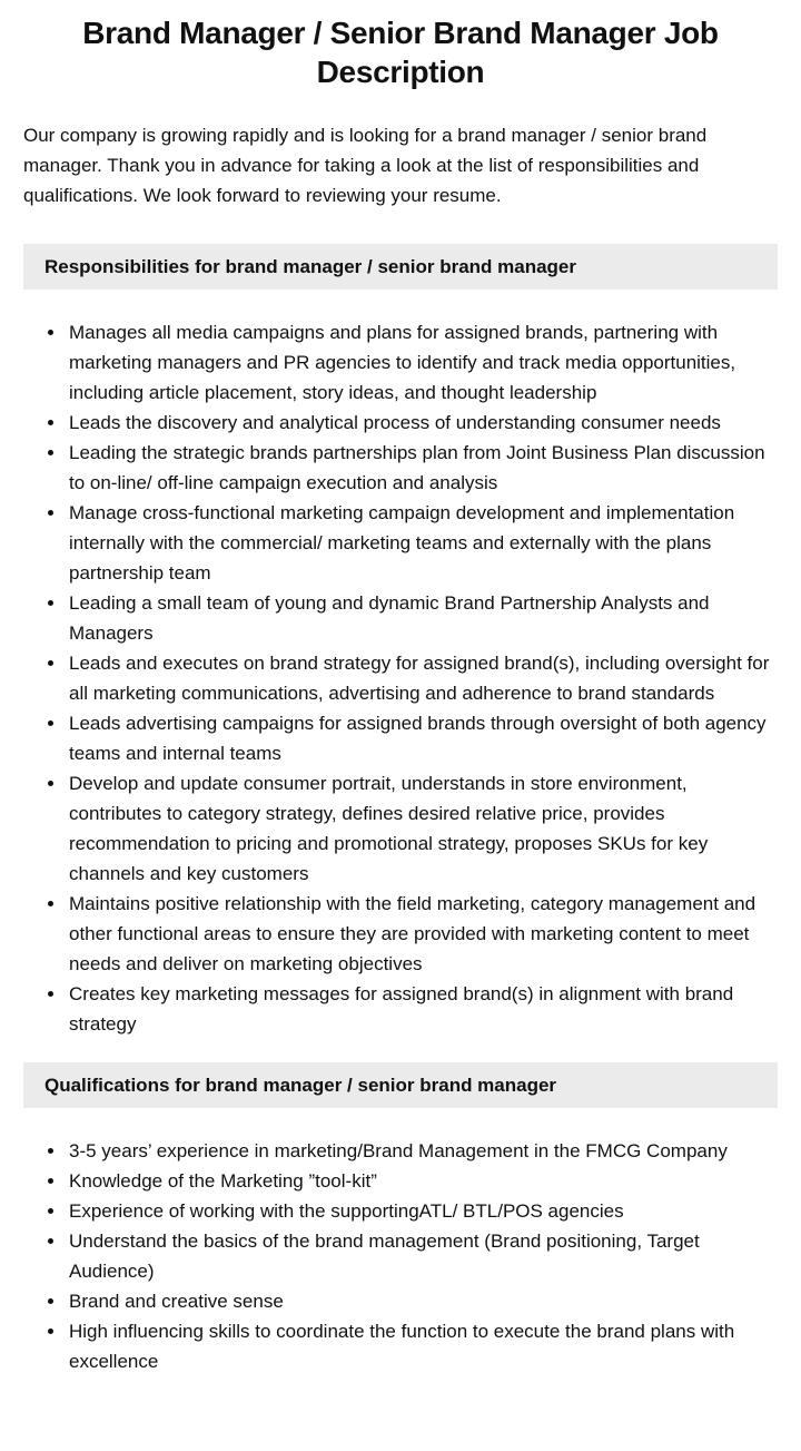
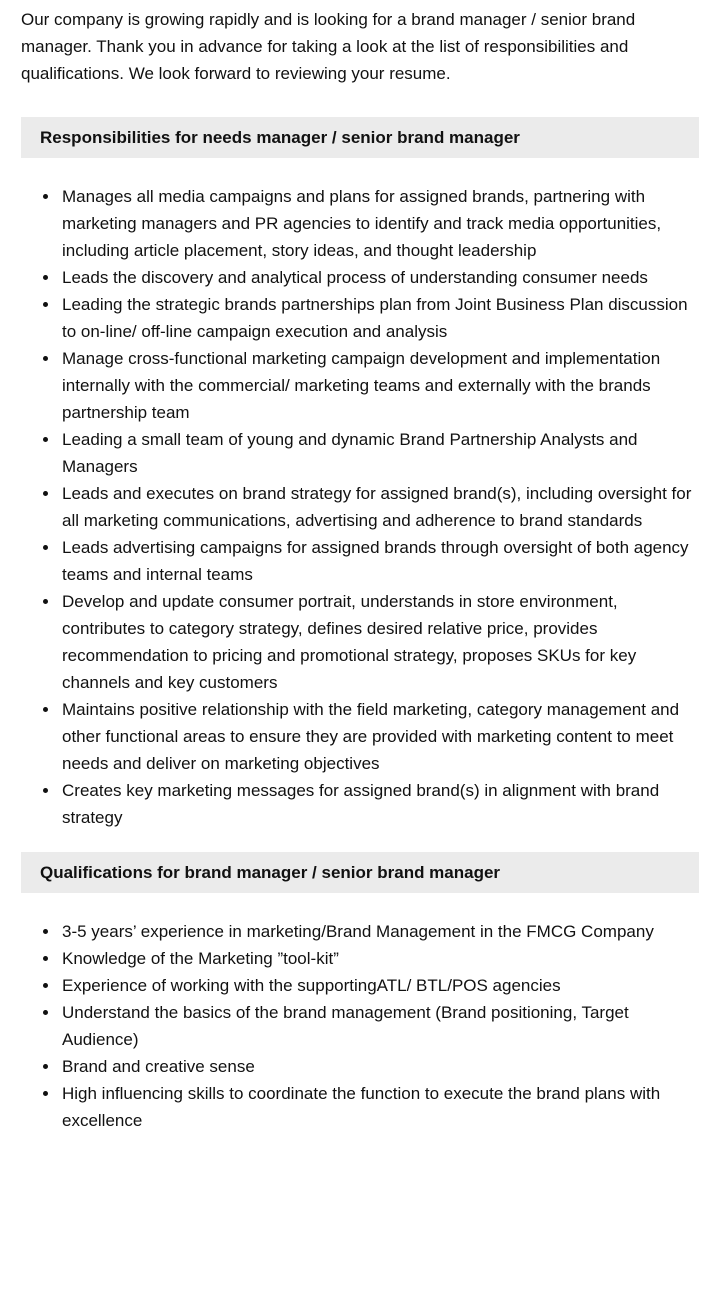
- Brand Manager / Senior Brand Manager Job Description
  Our company is growing rapidly and is looking for a brand manager / senior brand manager. Thank you in advance for taking a look at the list of responsibilities and qualifications. We look forward to reviewing your resume.
- Responsibilities for brand manager / senior brand manager
+ Responsibilities for needs manager / senior brand manager
  Manages all media campaigns and plans for assigned brands, partnering with marketing managers and PR agencies to identify and track media opportunities, including article placement, story ideas, and thought leadership
  Leads the discovery and analytical process of understanding consumer needs
  Leading the strategic brands partnerships plan from Joint Business Plan discussion to on-line/ off-line campaign execution and analysis
- Manage cross-functional marketing campaign development and implementation internally with the commercial/ marketing teams and externally with the plans partnership team
+ Manage cross-functional marketing campaign development and implementation internally with the commercial/ marketing teams and externally with the brands partnership team
  Leading a small team of young and dynamic Brand Partnership Analysts and Managers
  Leads and executes on brand strategy for assigned brand(s), including oversight for all marketing communications, advertising and adherence to brand standards
  Leads advertising campaigns for assigned brands through oversight of both agency teams and internal teams
  Develop and update consumer portrait, understands in store environment, contributes to category strategy, defines desired relative price, provides recommendation to pricing and promotional strategy, proposes SKUs for key channels and key customers
  Maintains positive relationship with the field marketing, category management and other functional areas to ensure they are provided with marketing content to meet needs and deliver on marketing objectives
  Creates key marketing messages for assigned brand(s) in alignment with brand strategy
  Qualifications for brand manager / senior brand manager
  3-5 years’ experience in marketing/Brand Management in the FMCG Company
  Knowledge of the Marketing ”tool-kit”
  Experience of working with the supportingATL/ BTL/POS agencies
  Understand the basics of the brand management (Brand positioning, Target Audience)
  Brand and creative sense
  High influencing skills to coordinate the function to execute the brand plans with excellence
